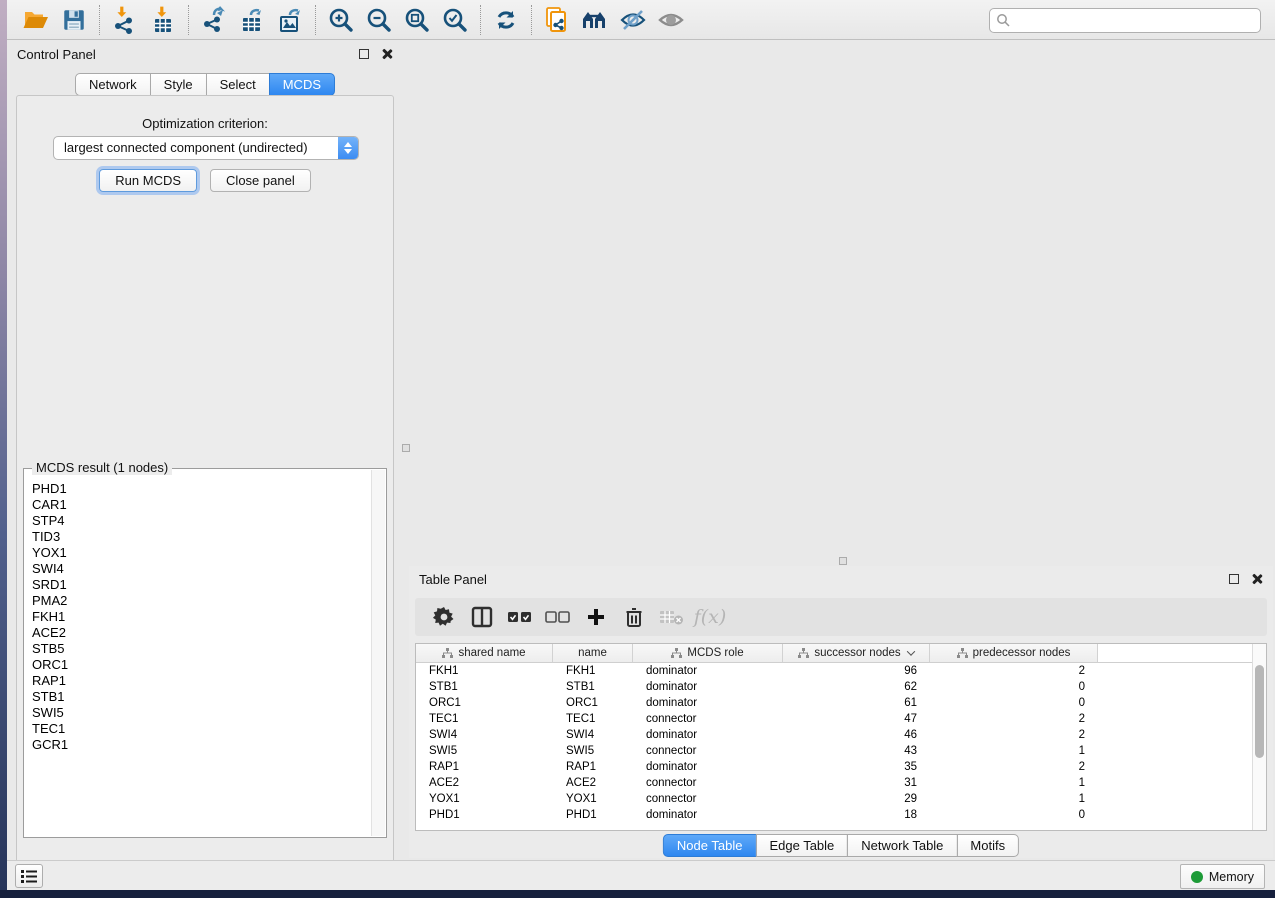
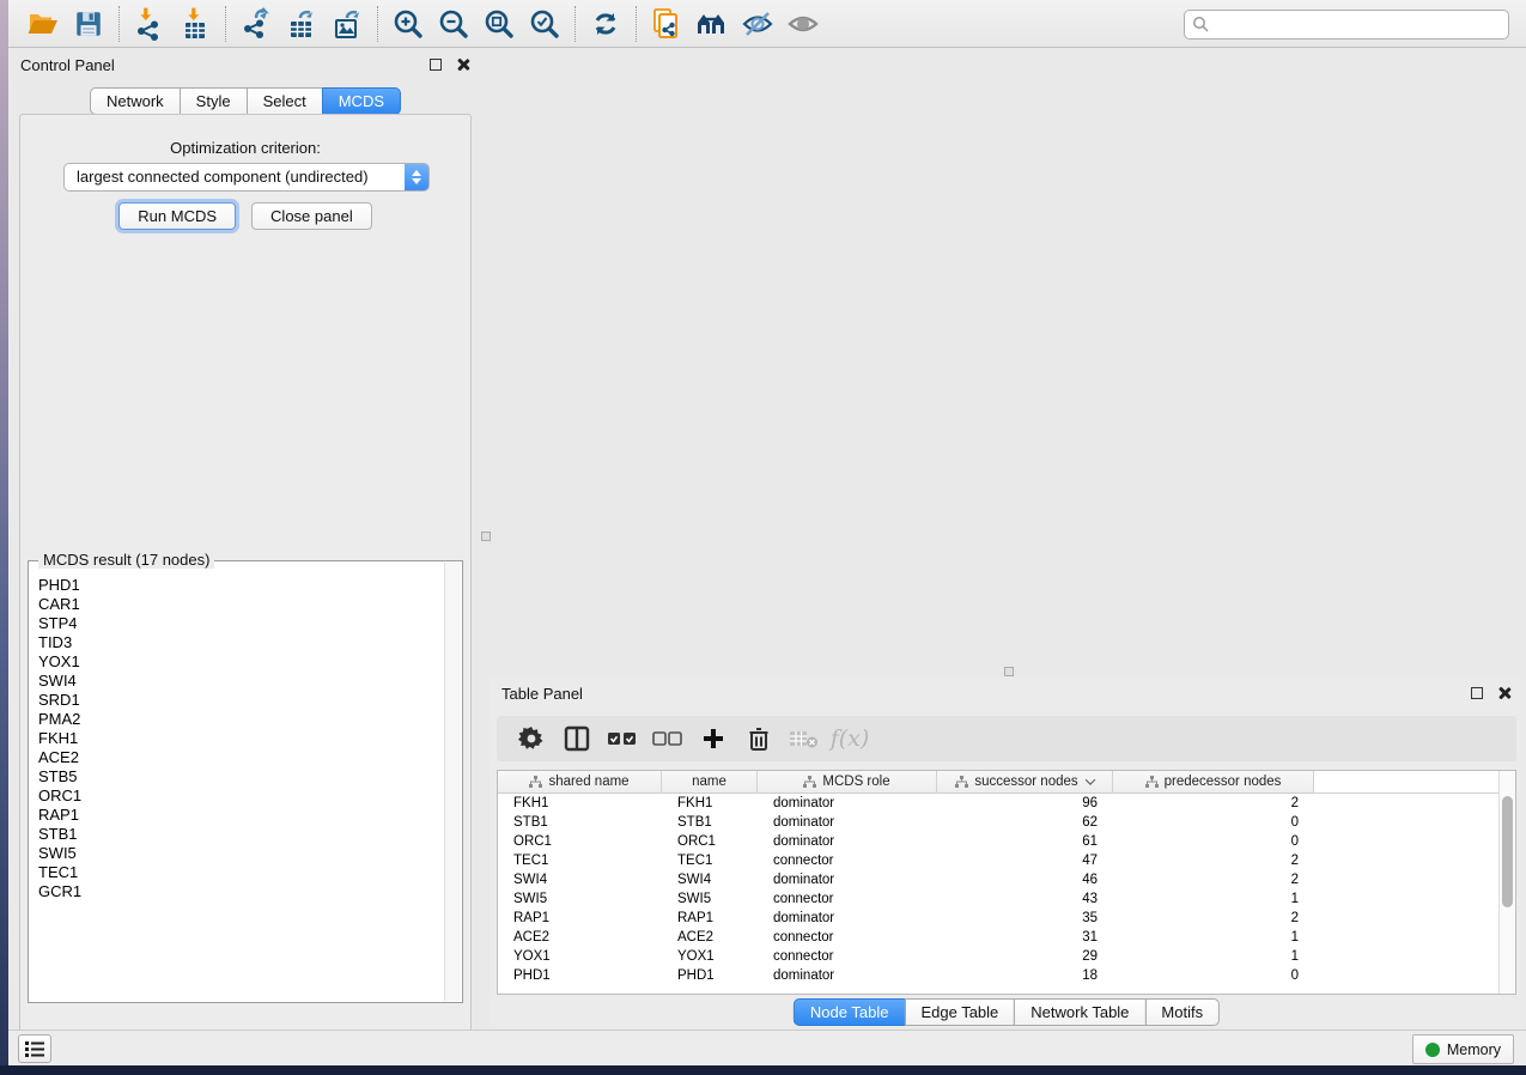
  Control Panel
  Network
  Style
  Select
  MCDS
  Optimization criterion:
  largest connected component (undirected)
  Run MCDS
  Close panel
- MCDS result (1 nodes)
+ MCDS result (17 nodes)
  PHD1
  CAR1
  STP4
  TID3
  YOX1
  SWI4
  SRD1
  PMA2
  FKH1
  ACE2
  STB5
  ORC1
  RAP1
  STB1
  SWI5
  TEC1
  GCR1
  Table Panel
  f(x)
  shared name
  name
  MCDS role
  successor nodes
  predecessor nodes
  FKH1
  FKH1
  dominator
  96
  2
  STB1
  STB1
  dominator
  62
  0
  ORC1
  ORC1
  dominator
  61
  0
  TEC1
  TEC1
  connector
  47
  2
  SWI4
  SWI4
  dominator
  46
  2
  SWI5
  SWI5
  connector
  43
  1
  RAP1
  RAP1
  dominator
  35
  2
  ACE2
  ACE2
  connector
  31
  1
  YOX1
  YOX1
  connector
  29
  1
  PHD1
  PHD1
  dominator
  18
  0
  Node Table
  Edge Table
  Network Table
  Motifs
  Memory
